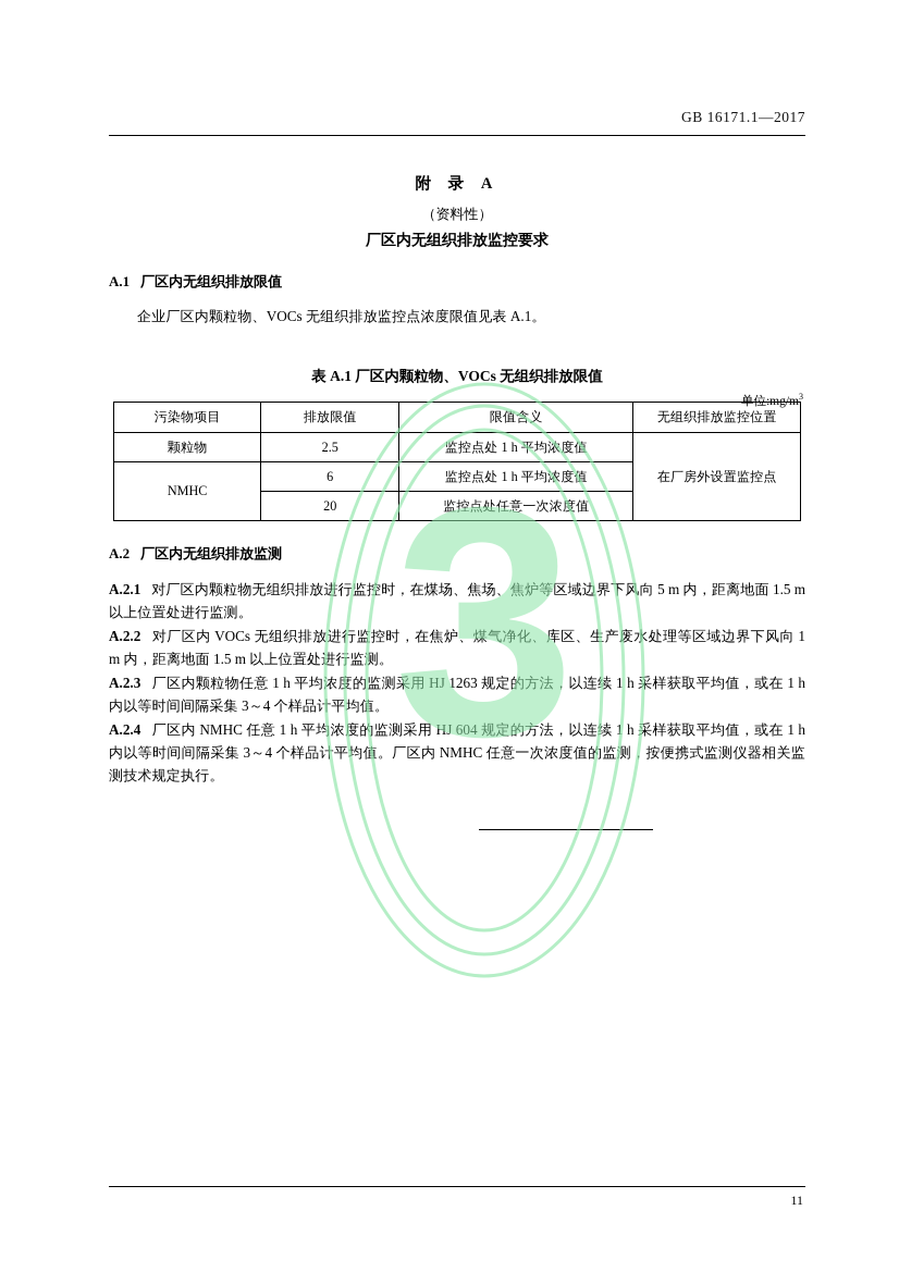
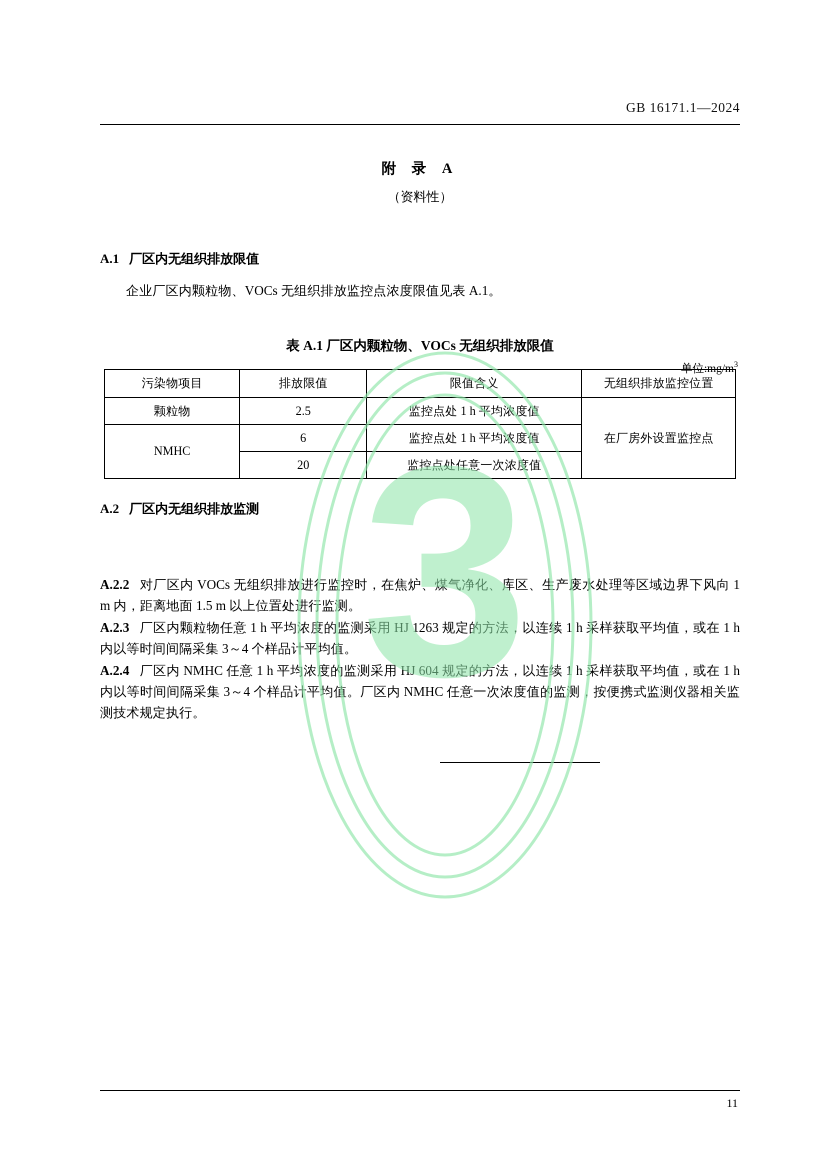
- GB 16171.1—2017
+ GB 16171.1—2024
  附 录 A
  （资料性）
- 厂区内无组织排放监控要求
  A.1 厂区内无组织排放限值
  企业厂区内颗粒物、VOCs 无组织排放监控点浓度限值见表 A.1。
  表 A.1 厂区内颗粒物、VOCs 无组织排放限值
  单位:mg/m3
  污染物项目	排放限值	限值含义	无组织排放监控位置
  颗粒物	2.5	监控点处 1 h 平均浓度值	在厂房外设置监控点
  NMHC	6	监控点处 1 h 平均浓度值
  20	监控点处任意一次浓度值
  A.2 厂区内无组织排放监测
- A.2.1 对厂区内颗粒物无组织排放进行监控时，在煤场、焦场、焦炉等区域边界下风向 5 m 内，距离地面 1.5 m 以上位置处进行监测。
  A.2.2 对厂区内 VOCs 无组织排放进行监控时，在焦炉、煤气净化、库区、生产废水处理等区域边界下风向 1 m 内，距离地面 1.5 m 以上位置处进行监测。
  A.2.3 厂区内颗粒物任意 1 h 平均浓度的监测采用 HJ 1263 规定的方法，以连续 1 h 采样获取平均值，或在 1 h 内以等时间间隔采集 3～4 个样品计平均值。
  A.2.4 厂区内 NMHC 任意 1 h 平均浓度的监测采用 HJ 604 规定的方法，以连续 1 h 采样获取平均值，或在 1 h 内以等时间间隔采集 3～4 个样品计平均值。厂区内 NMHC 任意一次浓度值的监测，按便携式监测仪器相关监测技术规定执行。
  11
  3
